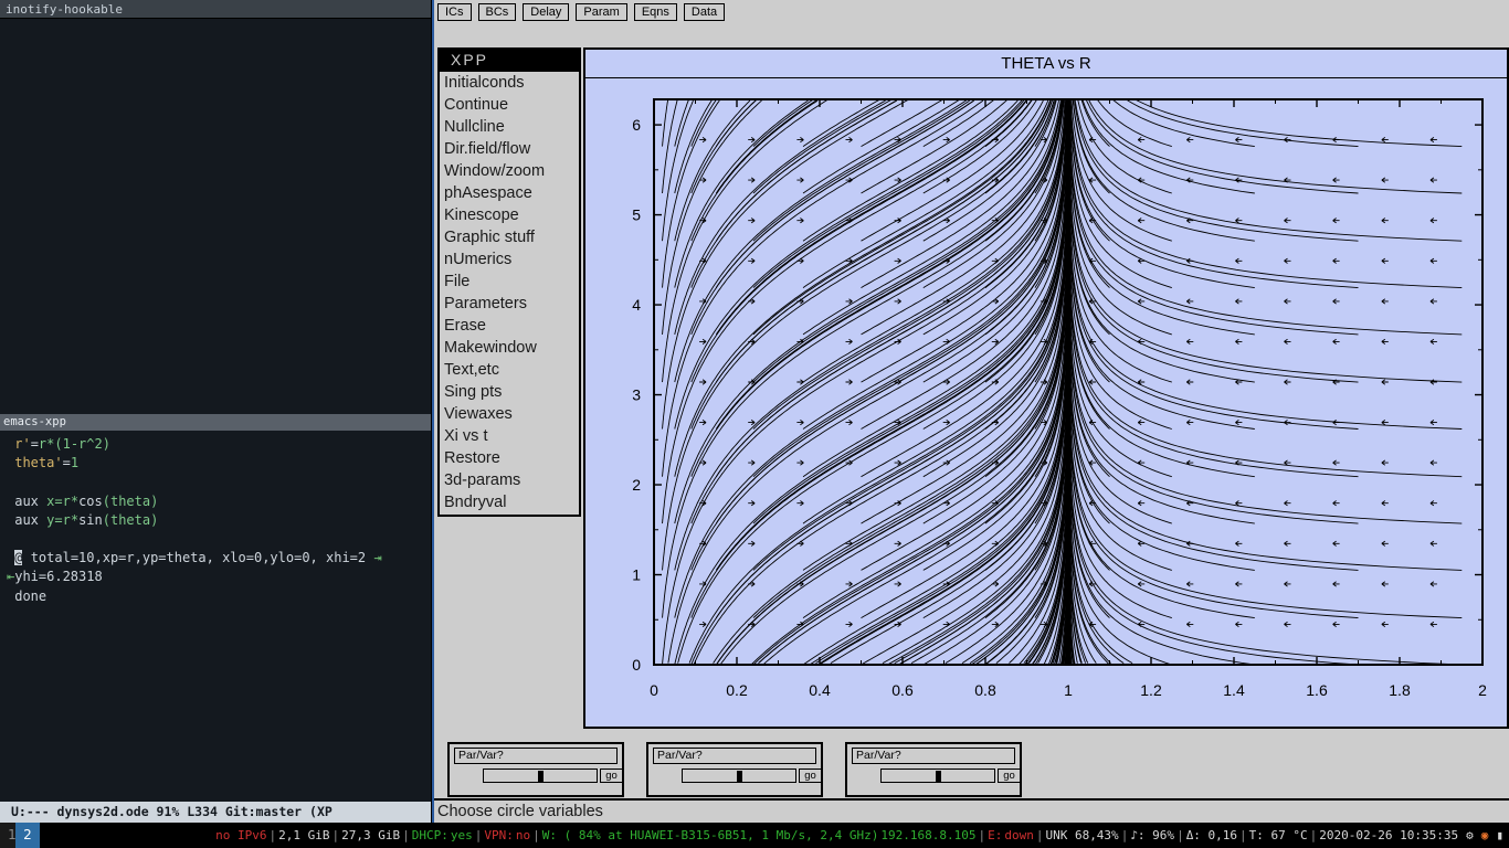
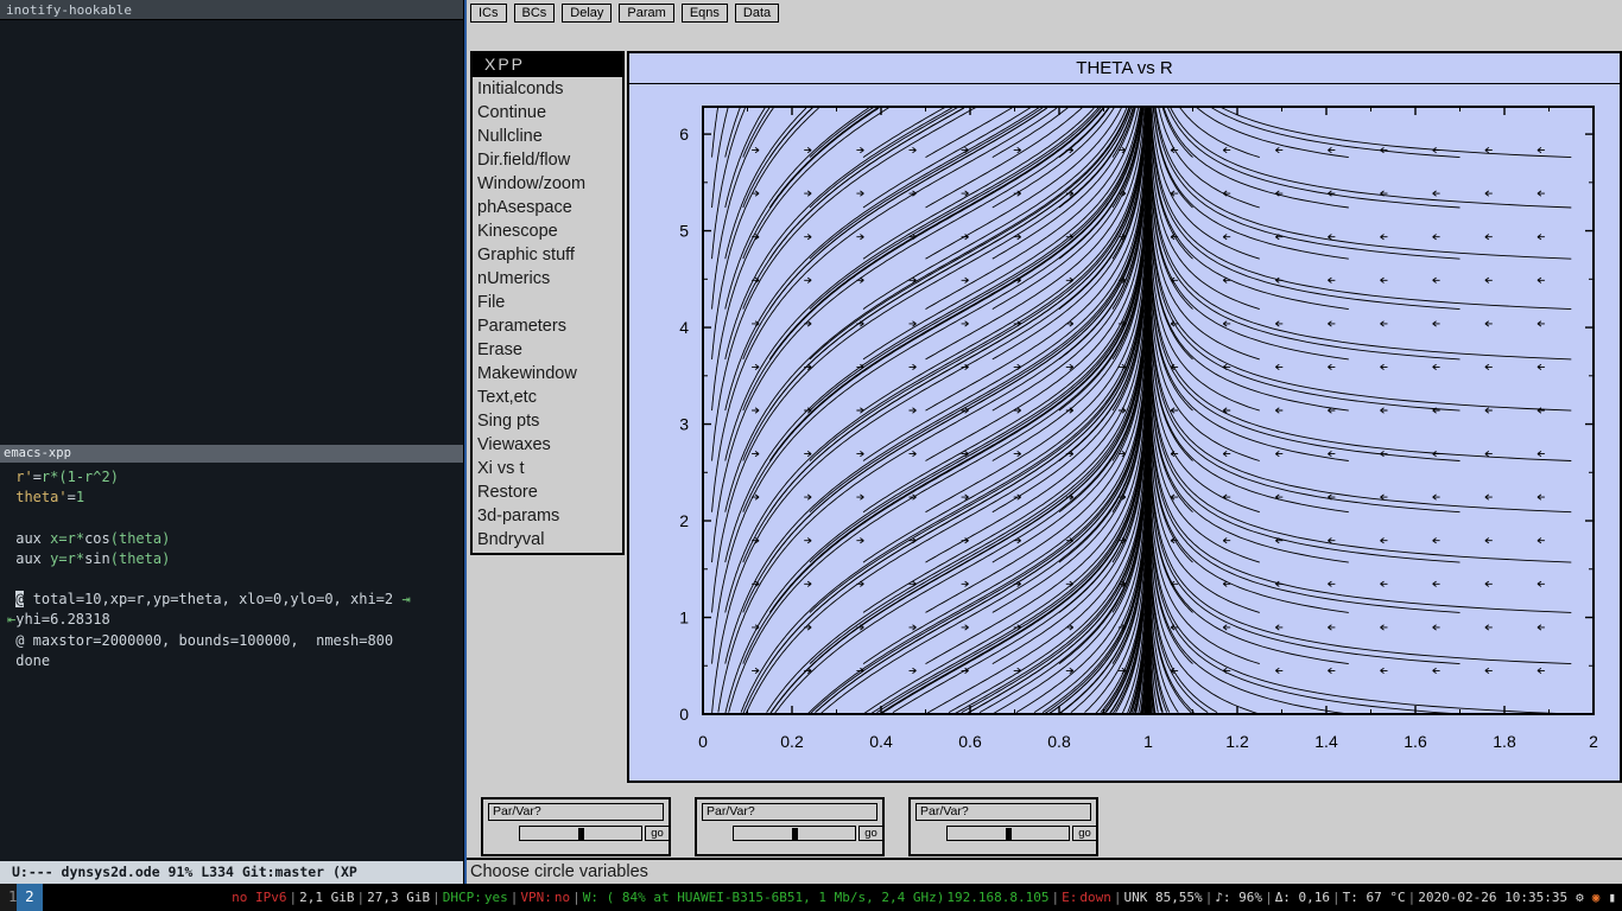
  inotify-hookable
  emacs-xpp
  r'=r*(1-r^2)
  theta'=1
  aux x=r*cos(theta)
  aux y=r*sin(theta)
  @ total=10,xp=r,yp=theta, xlo=0,ylo=0, xhi=2 ⇥
  ⇤yhi=6.28318
+ @ maxstor=2000000, bounds=100000, nmesh=800
  done
  U:--- dynsys2d.ode 91% L334 Git:master (XP
  ICs
  BCs
  Delay
  Param
  Eqns
  Data
  XPP
  Initialconds
  Continue
  Nullcline
  Dir.field/flow
  Window/zoom
  phAsespace
  Kinescope
  Graphic stuff
  nUmerics
  File
  Parameters
  Erase
  Makewindow
  Text,etc
  Sing pts
  Viewaxes
  Xi vs t
  Restore
  3d-params
  Bndryval
  THETA vs R
  0
  0.2
  0.4
  0.6
  0.8
  1
  1.2
  1.4
  1.6
  1.8
  2
  0
  1
  2
  3
  4
  5
  6
  Par/Var?
  go
  Par/Var?
  go
  Par/Var?
  go
  Choose circle variables
  1
  2
  no IPv6
  |
  2,1 GiB
  |
  27,3 GiB
  |
  DHCP:
  yes
  |
  VPN:
  no
  |
  W: ( 84% at HUAWEI-B315-6B51, 1 Mb/s, 2,4 GHz)
  192.168.8.105
  |
  E:
  down
  |
- UNK 68,43%
+ UNK 85,55%
  |
  ♪: 96%
  |
  Δ: 0,16
  |
  T: 67 °C
  |
  2020-02-26 10:35:35
  ⚙
  ◉
  ▮
